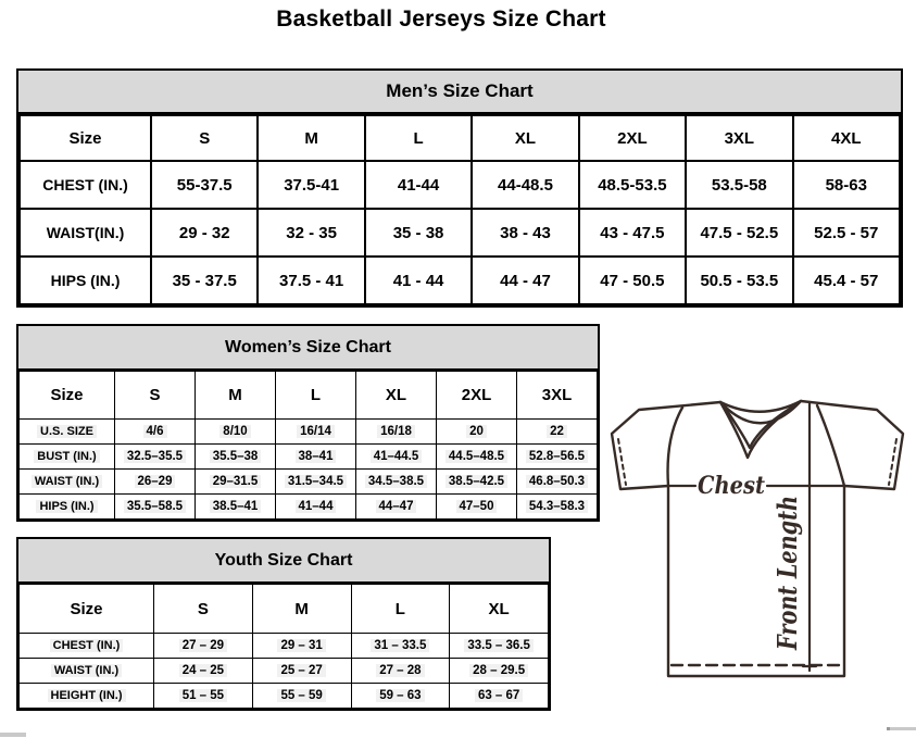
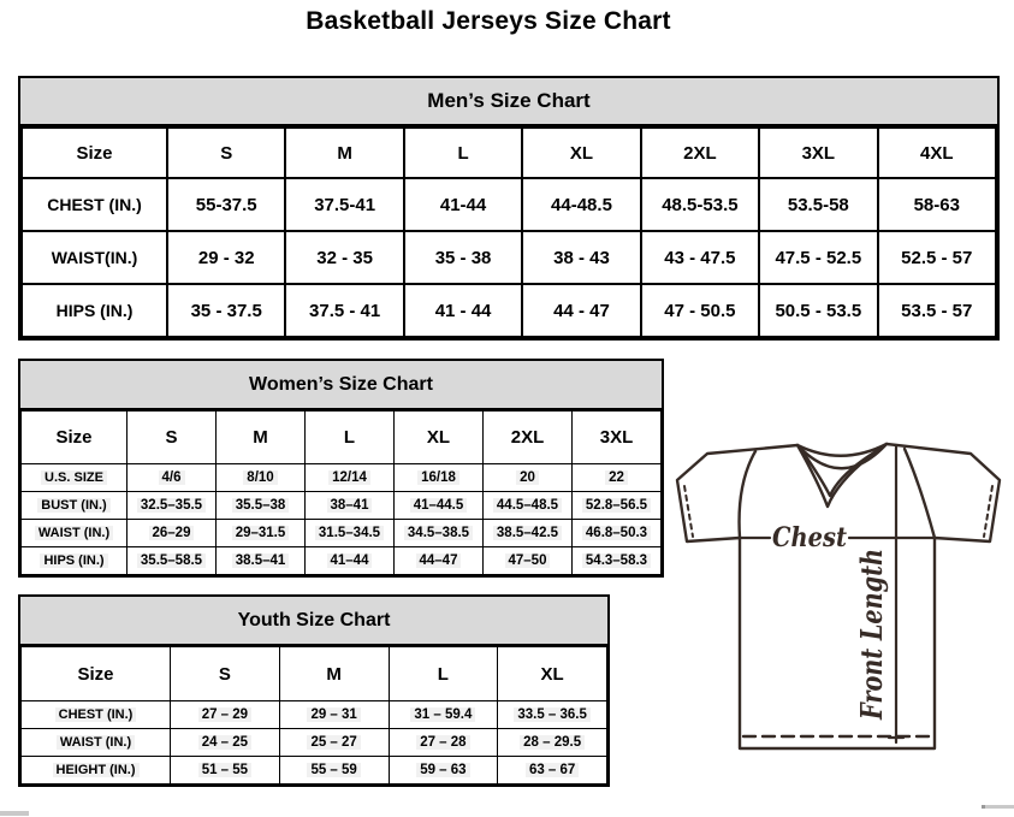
  Basketball Jerseys Size Chart
  Men’s Size Chart
  Size	S	M	L	XL	2XL	3XL	4XL
  CHEST (IN.)	55-37.5	37.5-41	41-44	44-48.5	48.5-53.5	53.5-58	58-63
  WAIST(IN.)	29 - 32	32 - 35	35 - 38	38 - 43	43 - 47.5	47.5 - 52.5	52.5 - 57
- HIPS (IN.)	35 - 37.5	37.5 - 41	41 - 44	44 - 47	47 - 50.5	50.5 - 53.5	45.4 - 57
+ HIPS (IN.)	35 - 37.5	37.5 - 41	41 - 44	44 - 47	47 - 50.5	50.5 - 53.5	53.5 - 57
  Women’s Size Chart
  Size	S	M	L	XL	2XL	3XL
- U.S. SIZE	4/6	8/10	16/14	16/18	20	22
+ U.S. SIZE	4/6	8/10	12/14	16/18	20	22
  BUST (IN.)	32.5–35.5	35.5–38	38–41	41–44.5	44.5–48.5	52.8–56.5
  WAIST (IN.)	26–29	29–31.5	31.5–34.5	34.5–38.5	38.5–42.5	46.8–50.3
  HIPS (IN.)	35.5–58.5	38.5–41	41–44	44–47	47–50	54.3–58.3
  Youth Size Chart
  Size	S	M	L	XL
- CHEST (IN.)	27 – 29	29 – 31	31 – 33.5	33.5 – 36.5
+ CHEST (IN.)	27 – 29	29 – 31	31 – 59.4	33.5 – 36.5
  WAIST (IN.)	24 – 25	25 – 27	27 – 28	28 – 29.5
  HEIGHT (IN.)	51 – 55	55 – 59	59 – 63	63 – 67
  Chest
